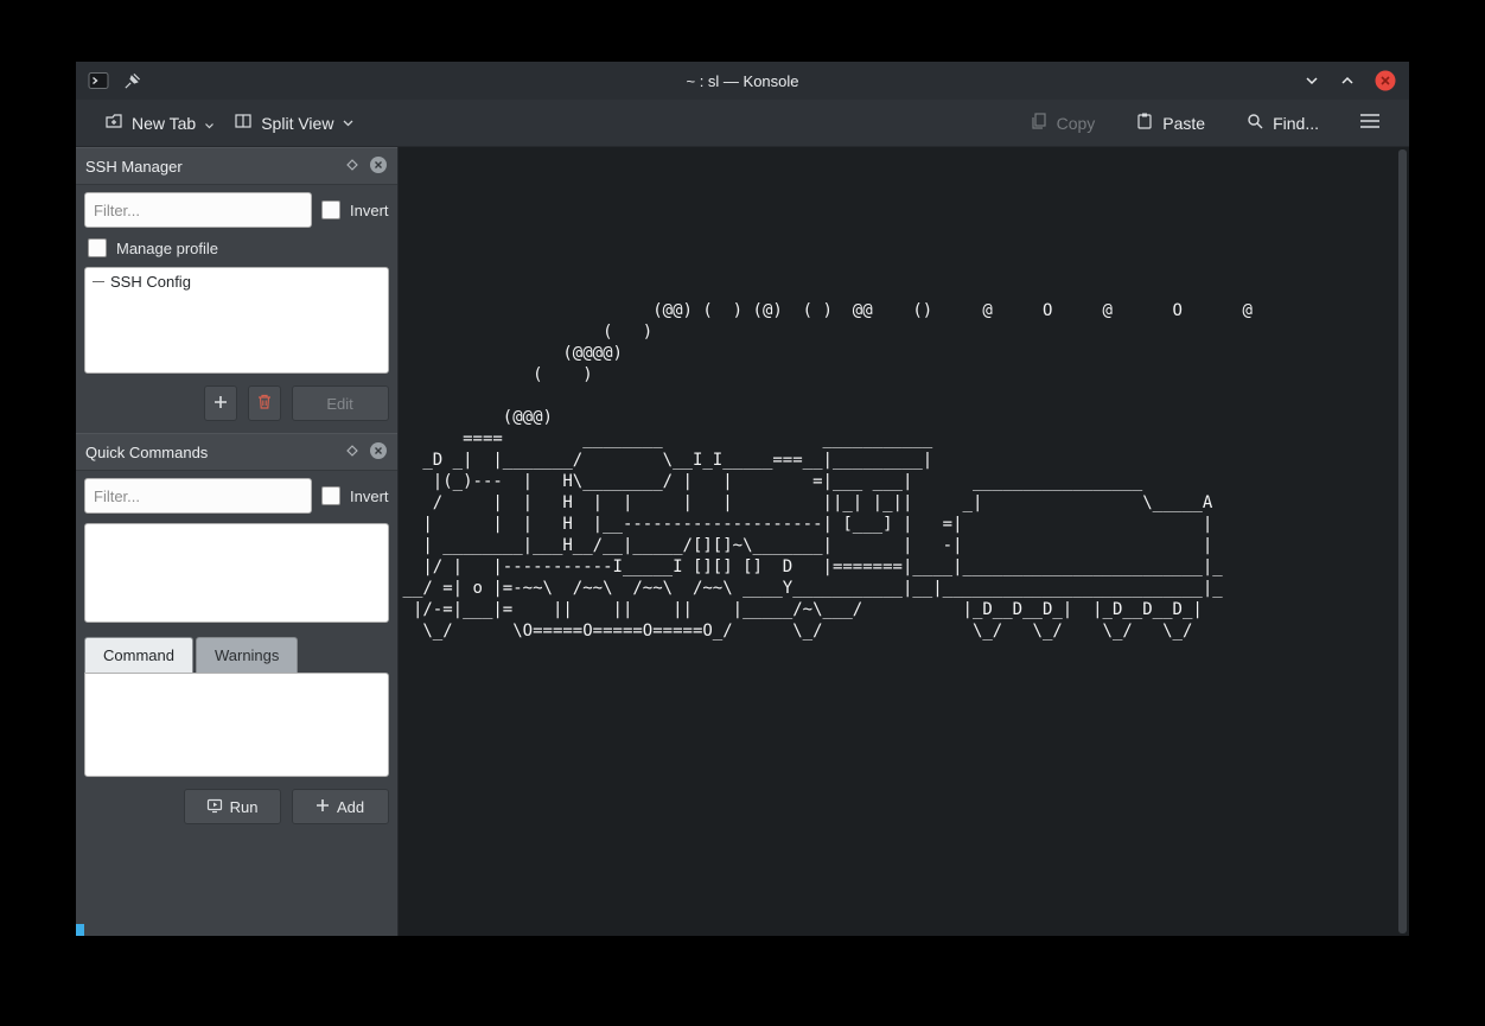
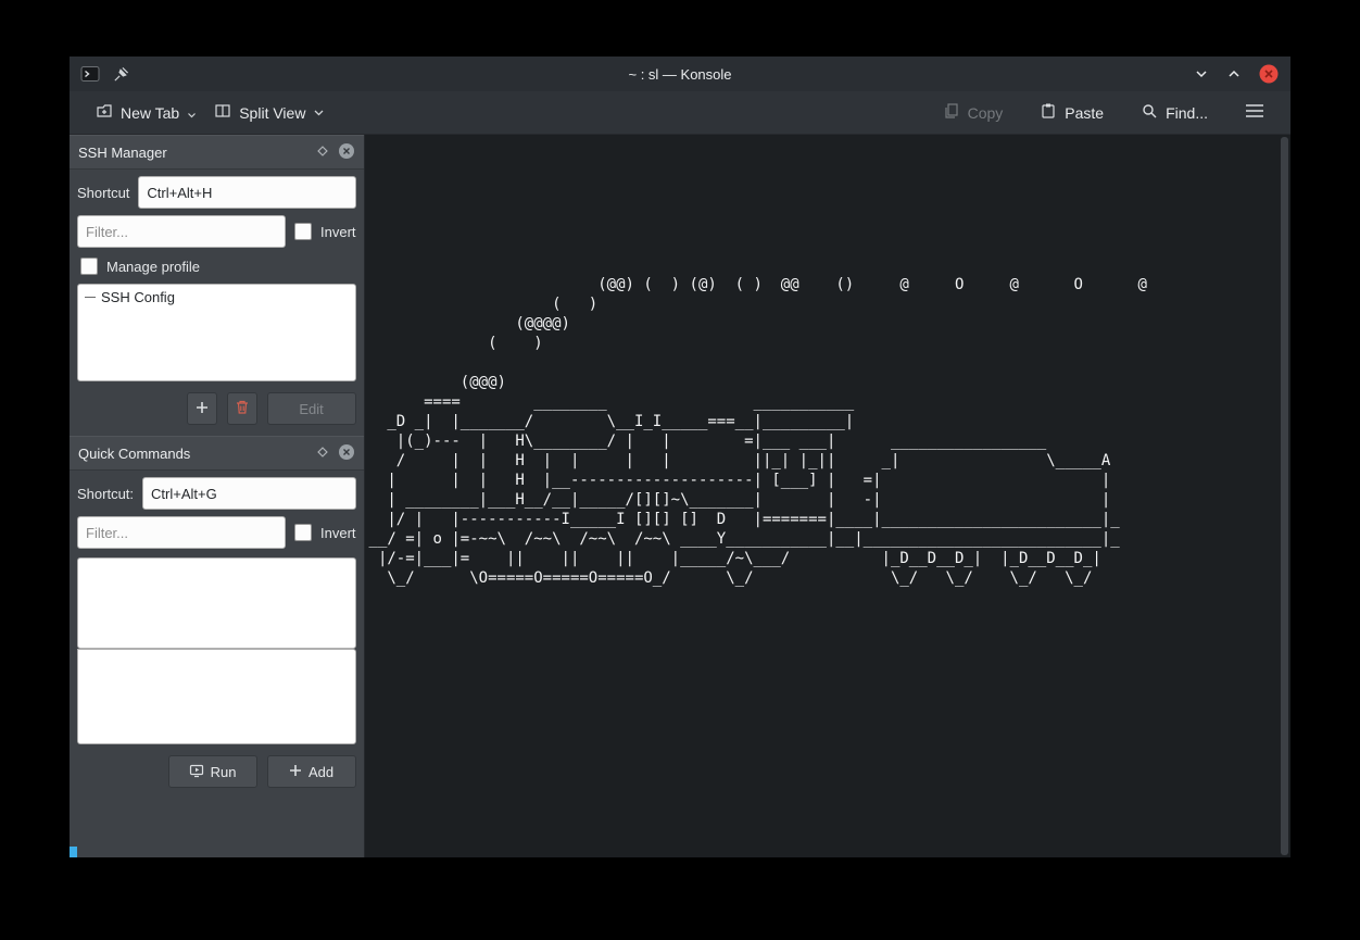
  ~ : sl — Konsole
  New Tab
  Split View
  Copy
  Paste
  Find...
  SSH Manager
+ Shortcut
+ Ctrl+Alt+H
  Filter...
  Invert
  Manage profile
  SSH Config
  Edit
  Quick Commands
+ Shortcut:
+ Ctrl+Alt+G
  Filter...
  Invert
- Command
- Warnings
  Run
  Add
  (@@) ( ) (@) ( ) @@ () @ O @ O @
  ( )
  (@@@@)
  ( )
  (@@@)
  ==== ________ ___________
  _D _| |_______/ \__I_I_____===__|_________|
  |(_)--- | H\________/ | | =|___ ___| _________________
  / | | H | | | | ||_| |_|| _| \_____A
  | | | H |__--------------------| [___] | =| |
  | ________|___H__/__|_____/[][]~\_______| | -| |
  |/ | |-----------I_____I [][] [] D |=======|____|________________________|_
  __/ =| o |=-~~\ /~~\ /~~\ /~~\ ____Y___________|__|__________________________|_
  |/-=|___|= || || || |_____/~\___/ |_D__D__D_| |_D__D__D_|
  \_/ \O=====O=====O=====O_/ \_/ \_/ \_/ \_/ \_/
